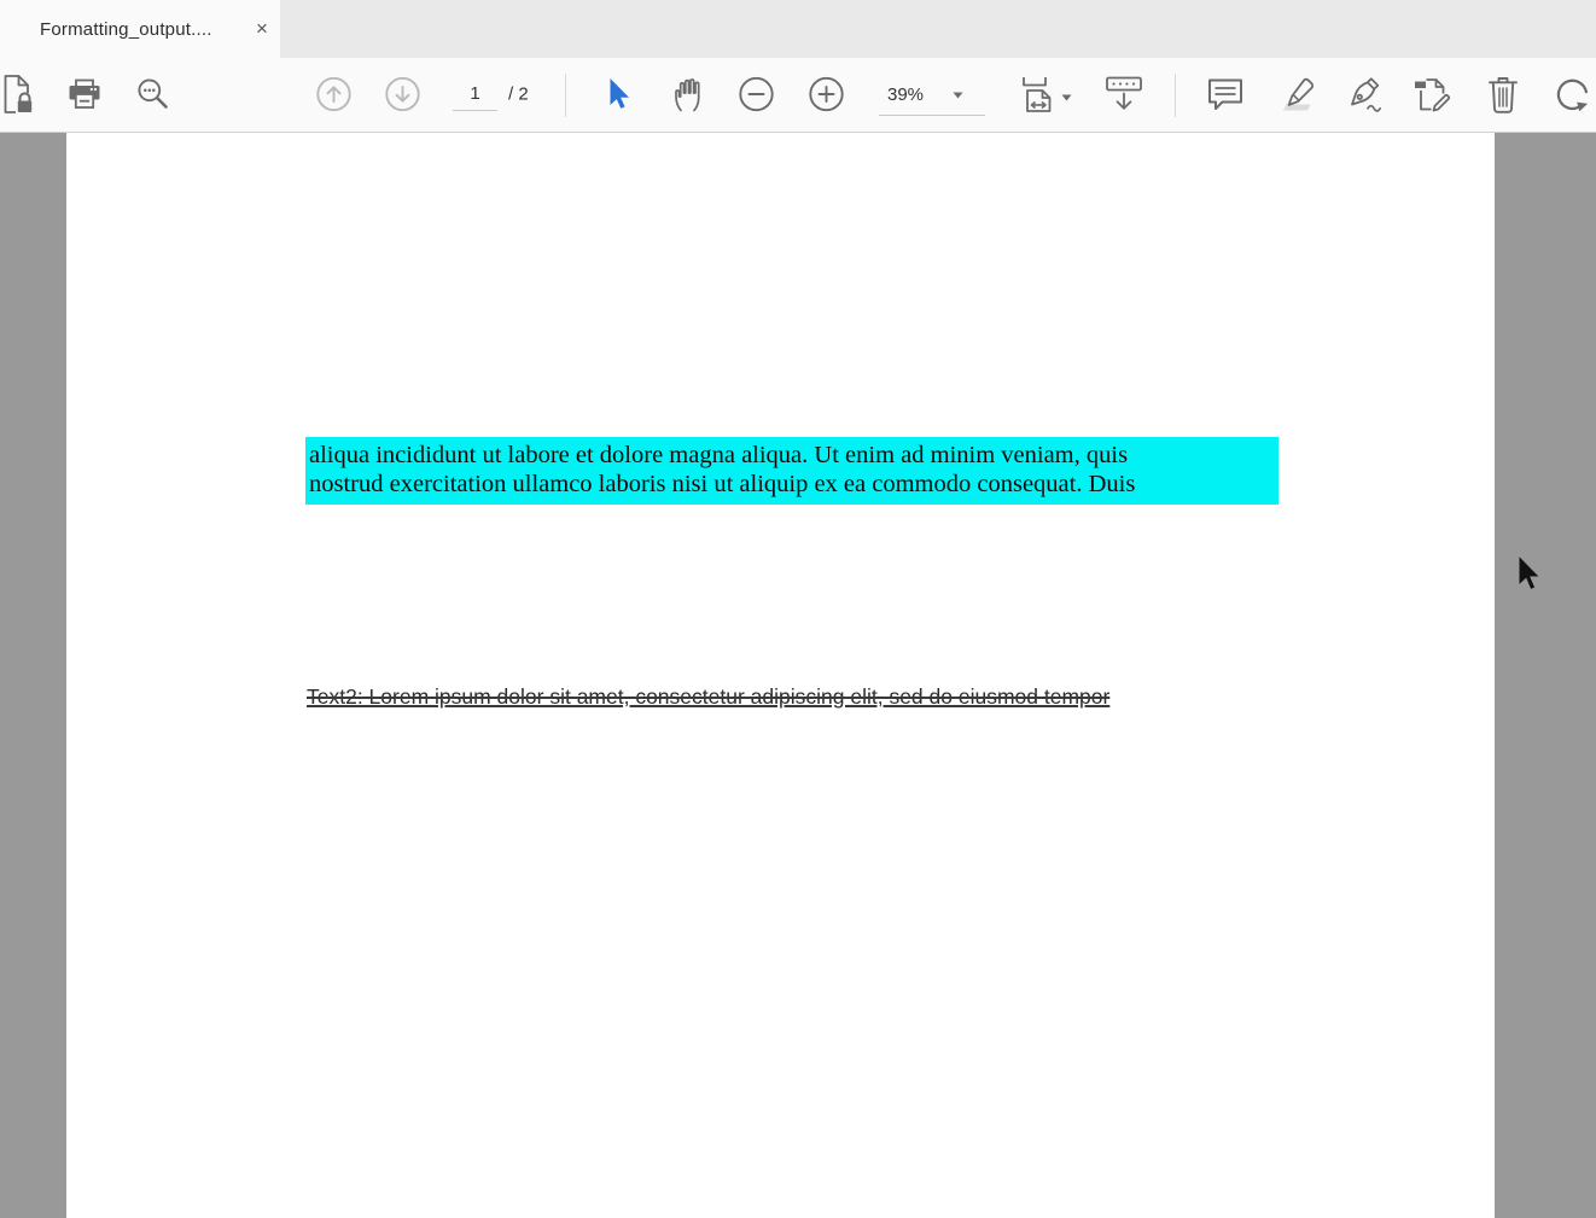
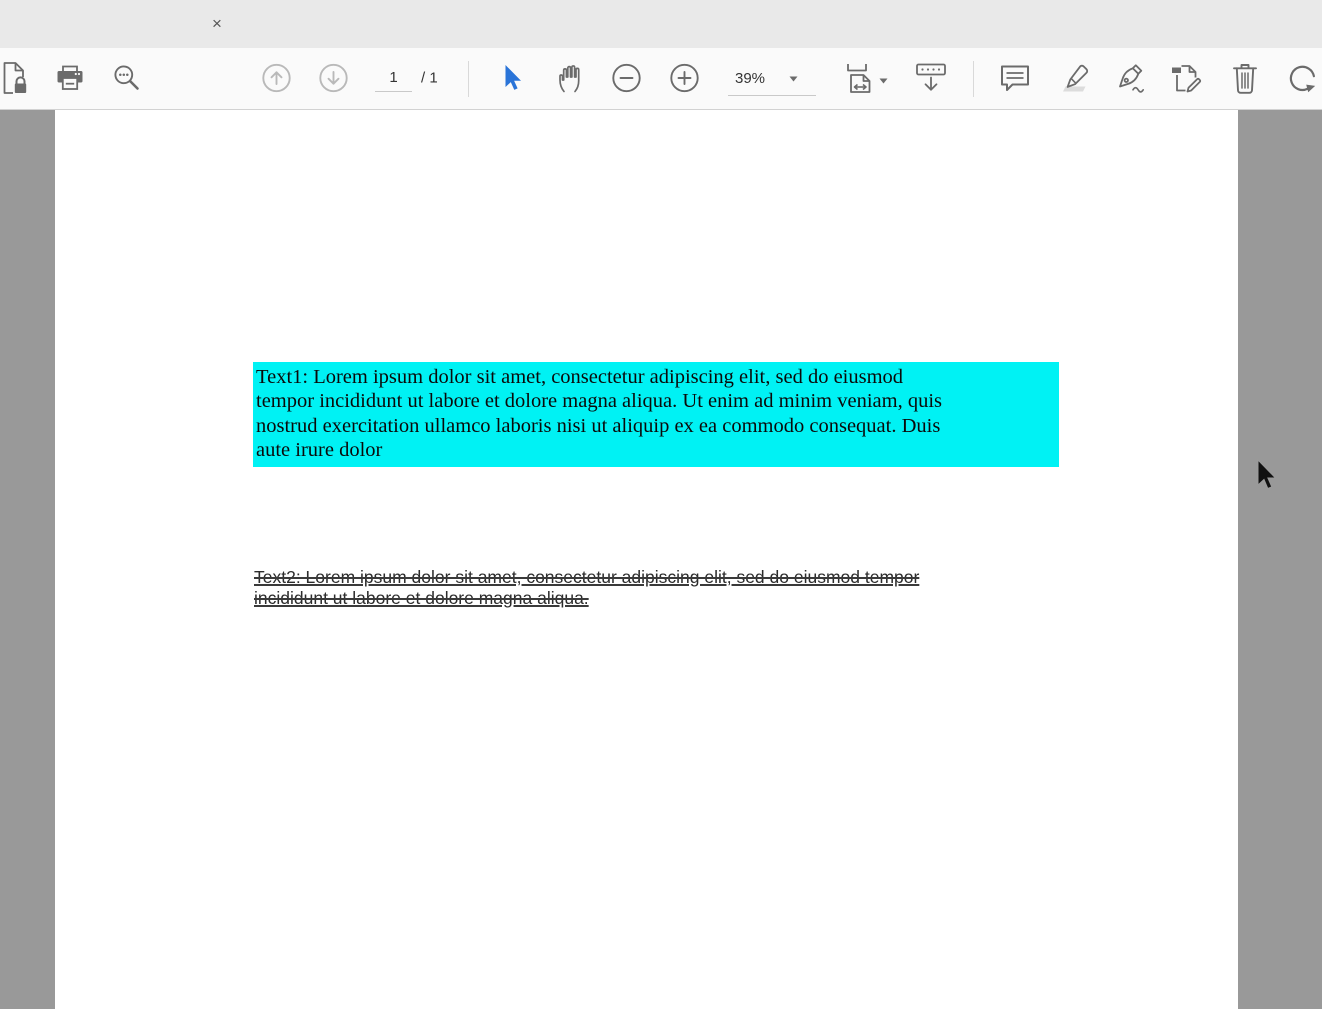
- Formatting_output....
  ×
  1
- / 2
+ / 1
  39%
+ Text1: Lorem ipsum dolor sit amet, consectetur adipiscing elit, sed do eiusmod
- aliqua incididunt ut labore et dolore magna aliqua. Ut enim ad minim veniam, quis
+ tempor incididunt ut labore et dolore magna aliqua. Ut enim ad minim veniam, quis
  nostrud exercitation ullamco laboris nisi ut aliquip ex ea commodo consequat. Duis
+ aute irure dolor
  Text2: Lorem ipsum dolor sit amet, consectetur adipiscing elit, sed do eiusmod tempor
+ incididunt ut labore et dolore magna aliqua.
